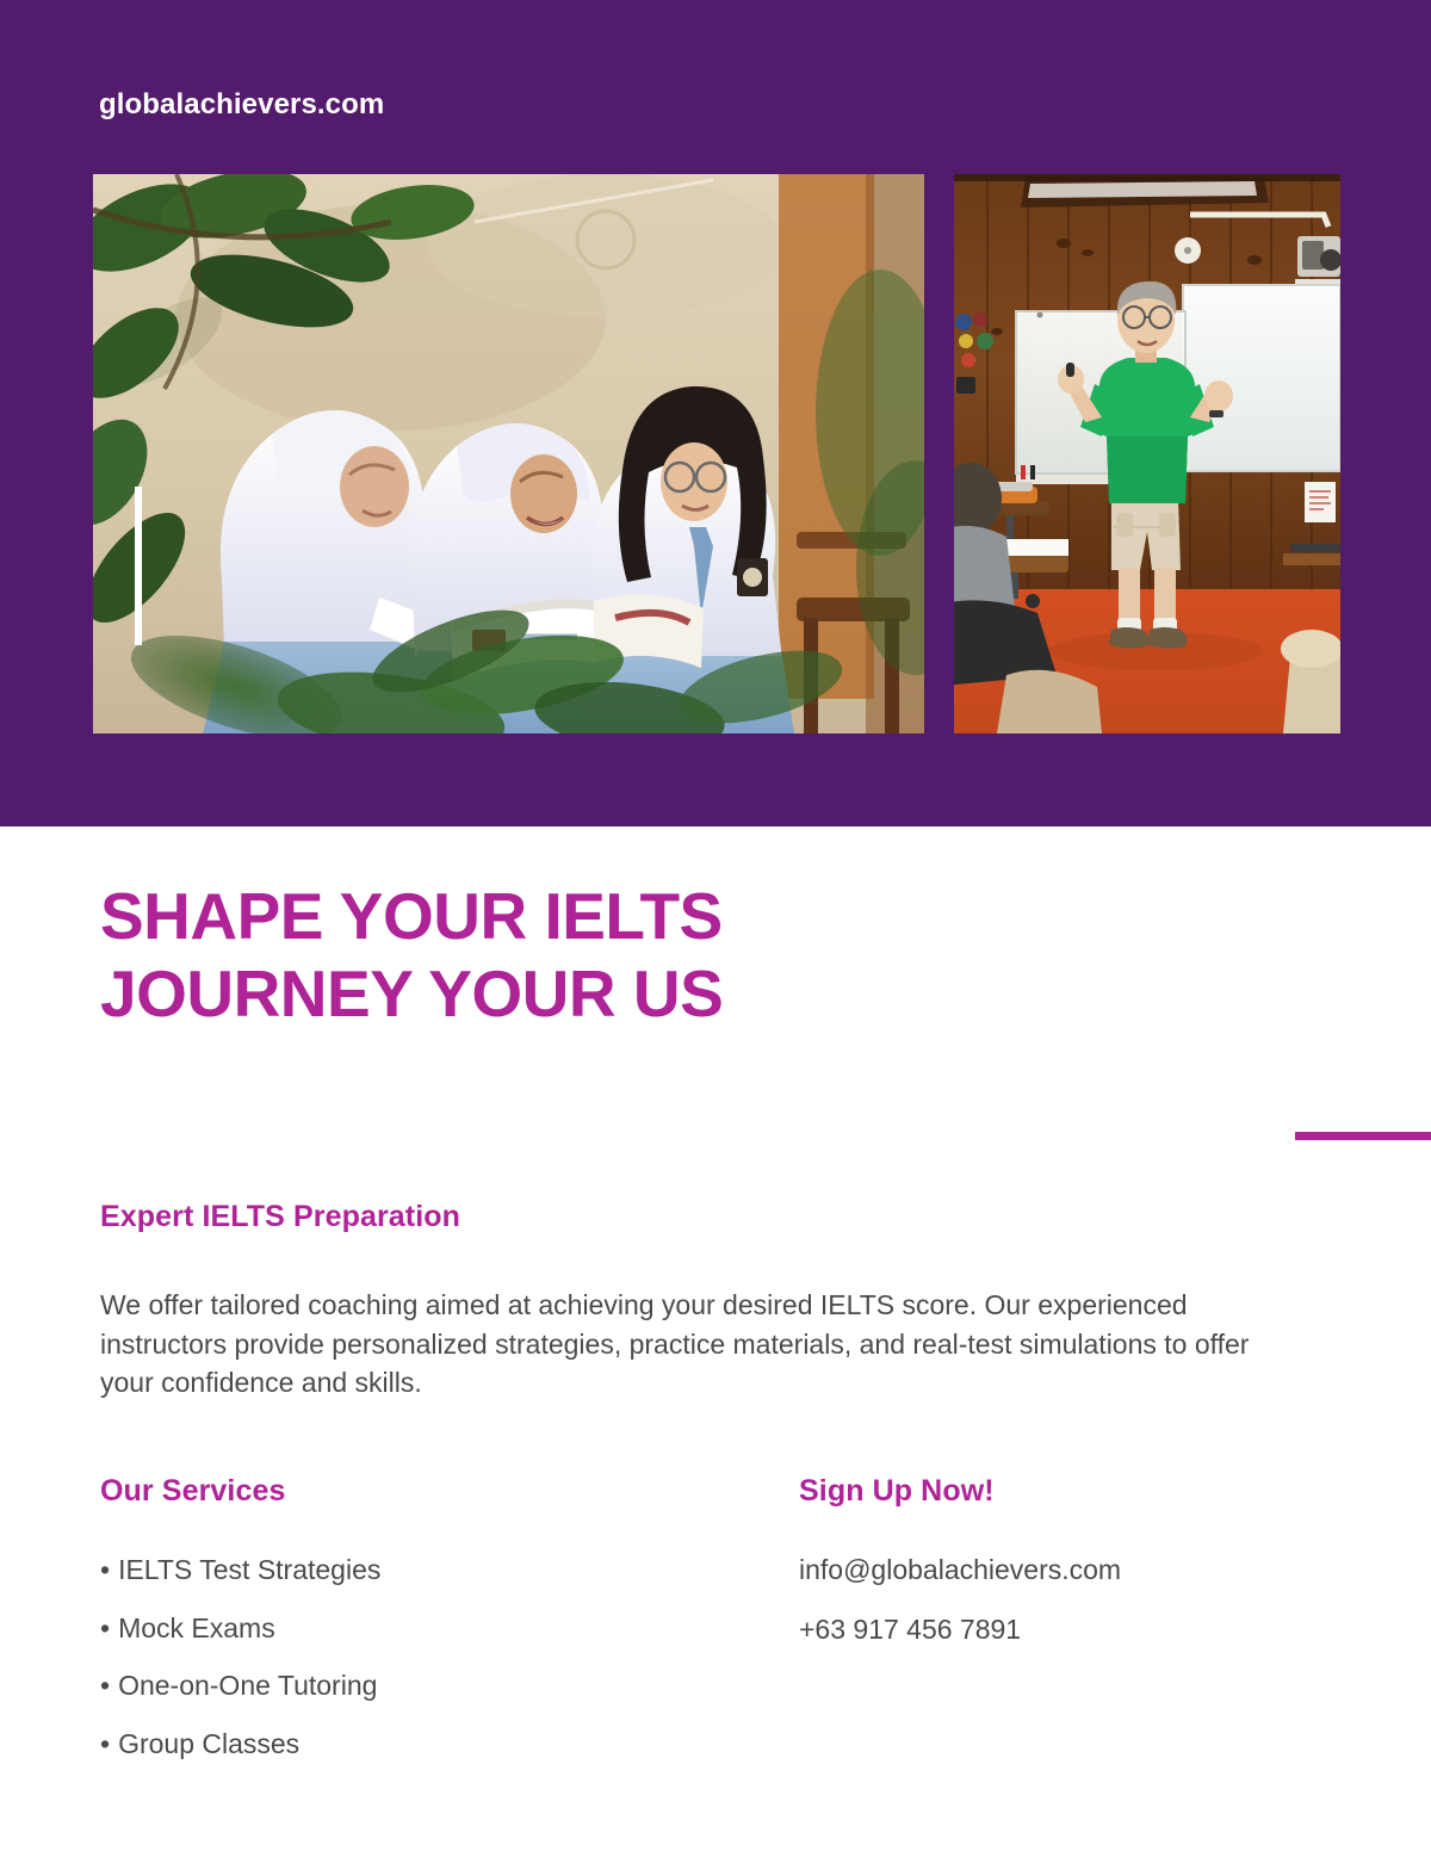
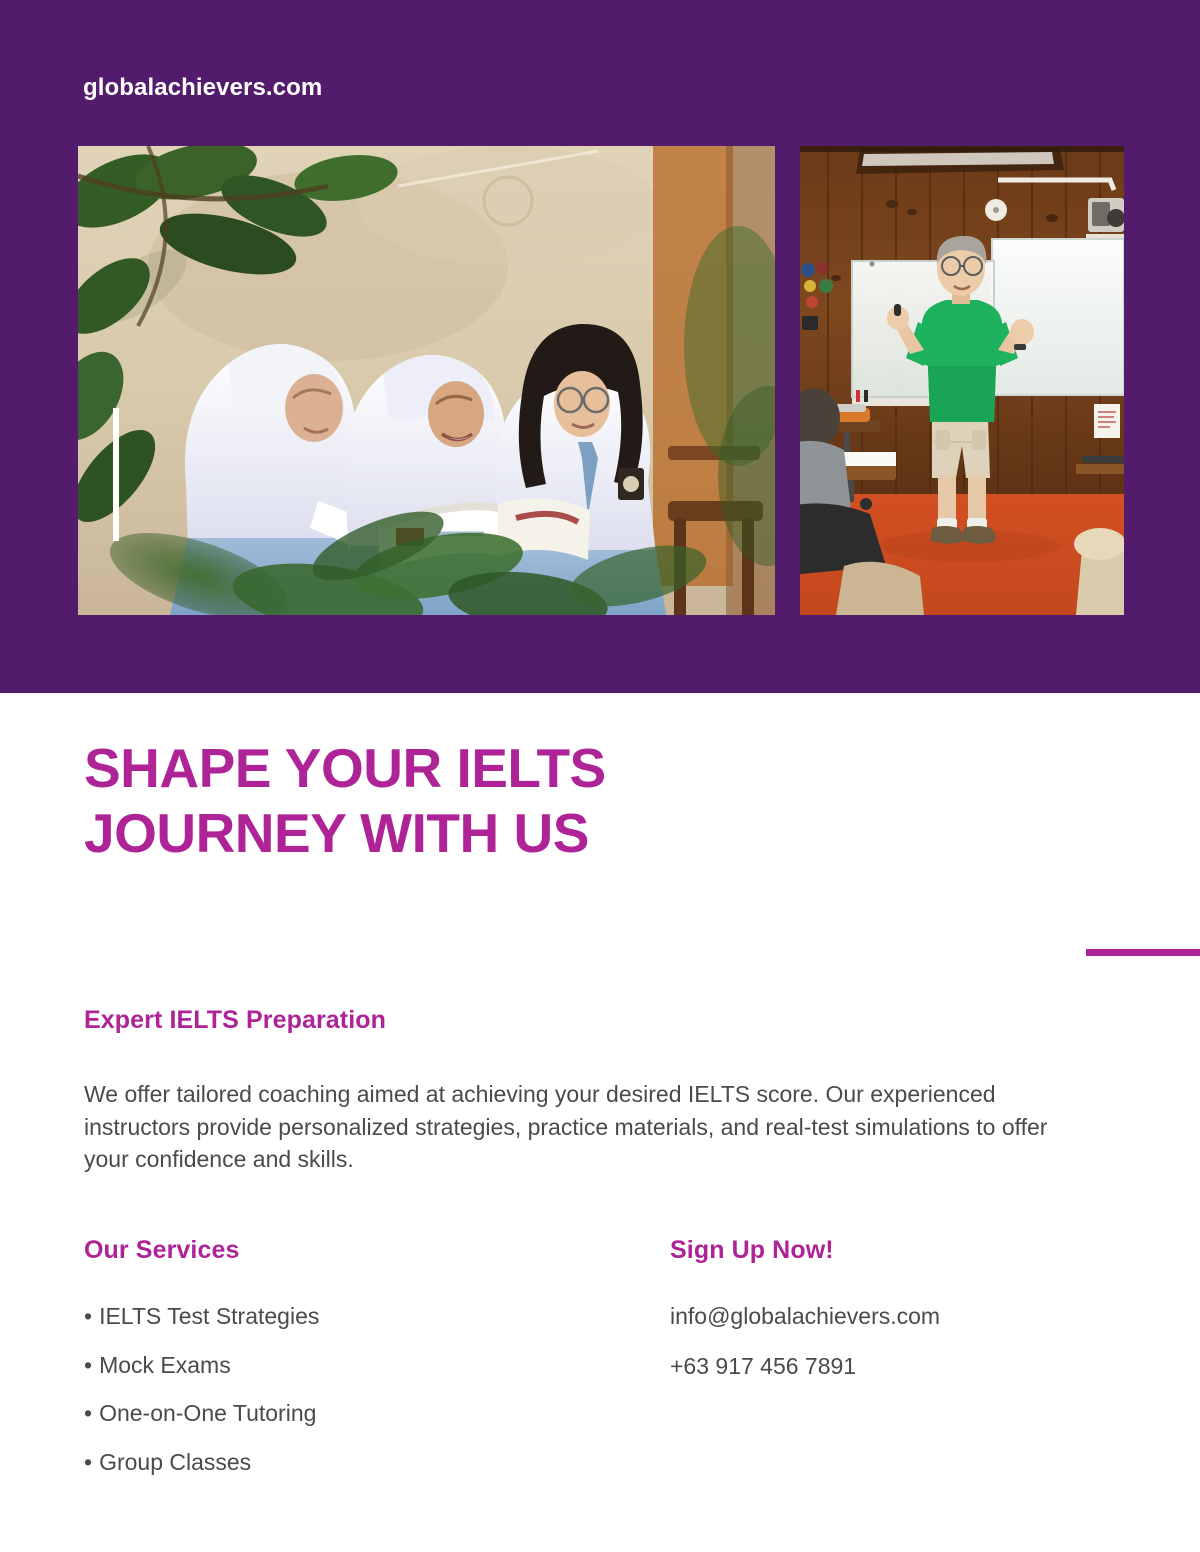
  globalachievers.com
- SHAPE YOUR IELTS JOURNEY YOUR US
+ SHAPE YOUR IELTS JOURNEY WITH US
  Expert IELTS Preparation
  We offer tailored coaching aimed at achieving your desired IELTS score. Our experienced instructors provide personalized strategies, practice materials, and real-test simulations to offer your confidence and skills.
  Our Services
  • IELTS Test Strategies
  • Mock Exams
  • One-on-One Tutoring
  • Group Classes
  Sign Up Now!
  info@globalachievers.com
  +63 917 456 7891
